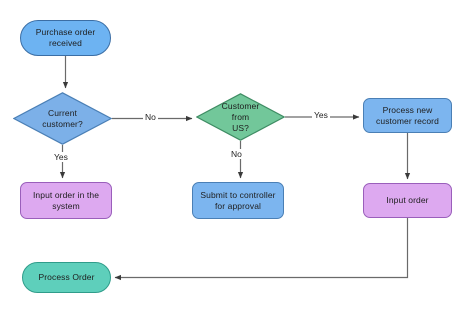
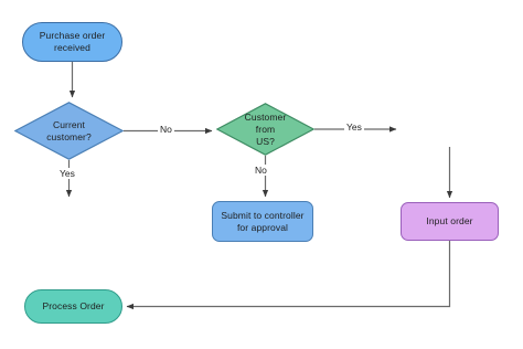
  Purchase order
  received
  Current
  customer?
  Customer
  from
  US?
- Process new
- customer record
- Input order in the
- system
  Submit to controller
  for approval
  Input order
  Process Order
  No
  Yes
  Yes
  No
